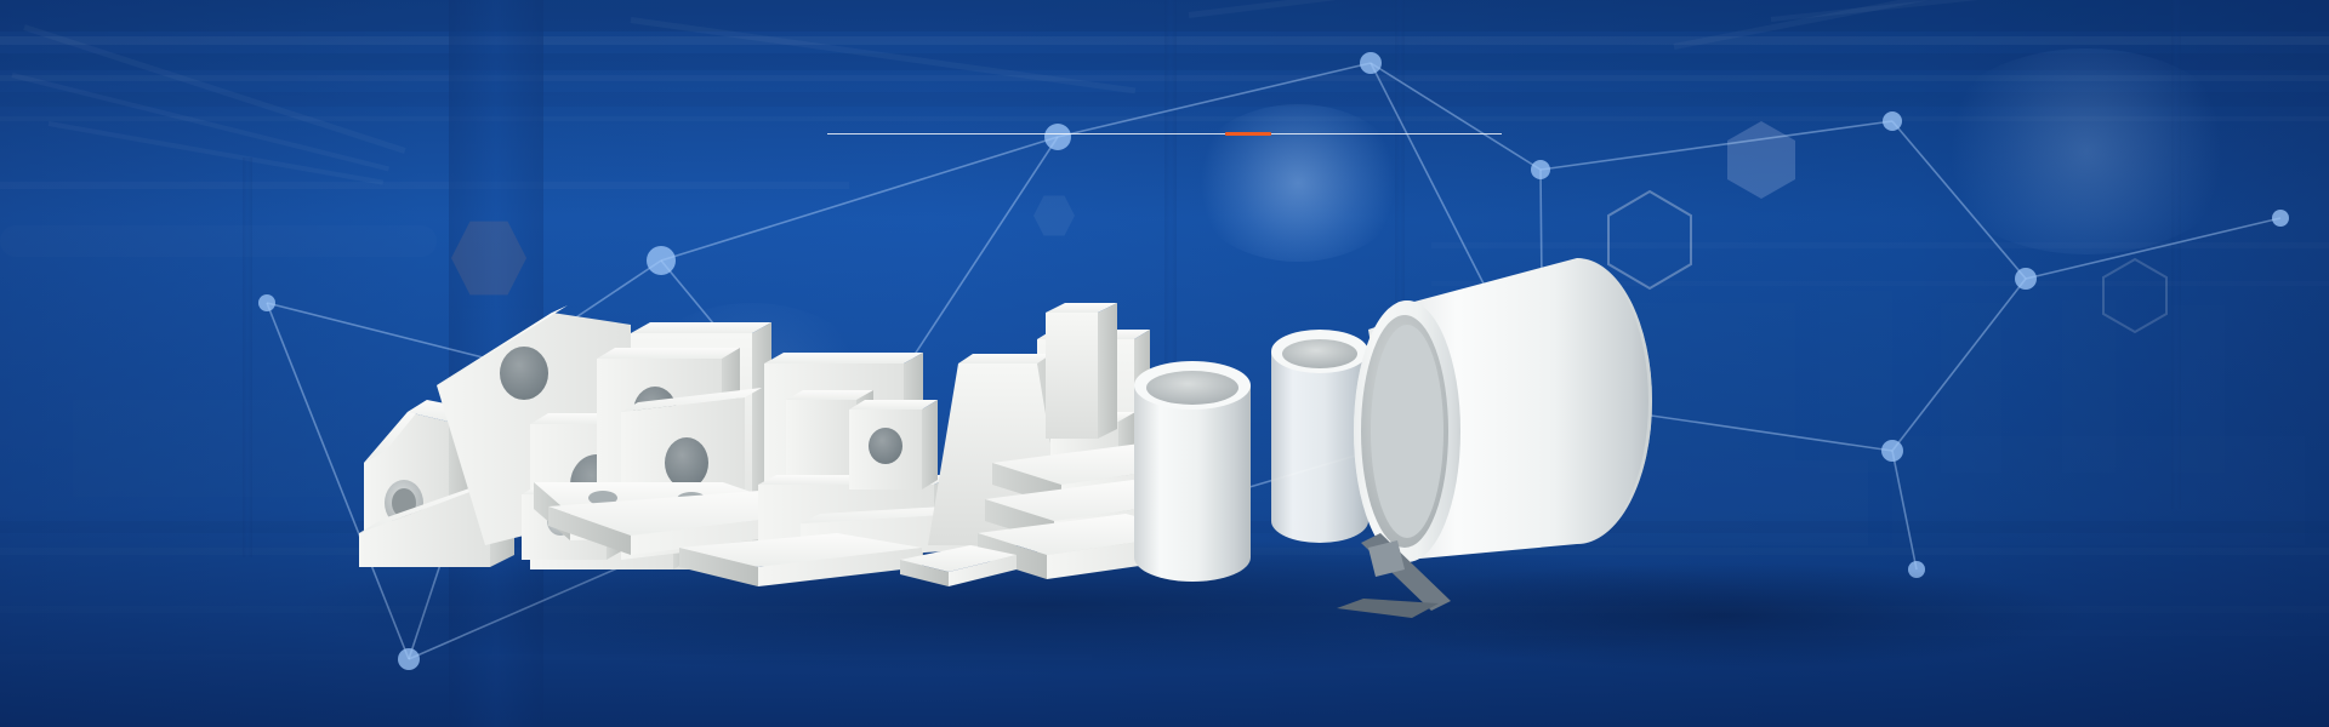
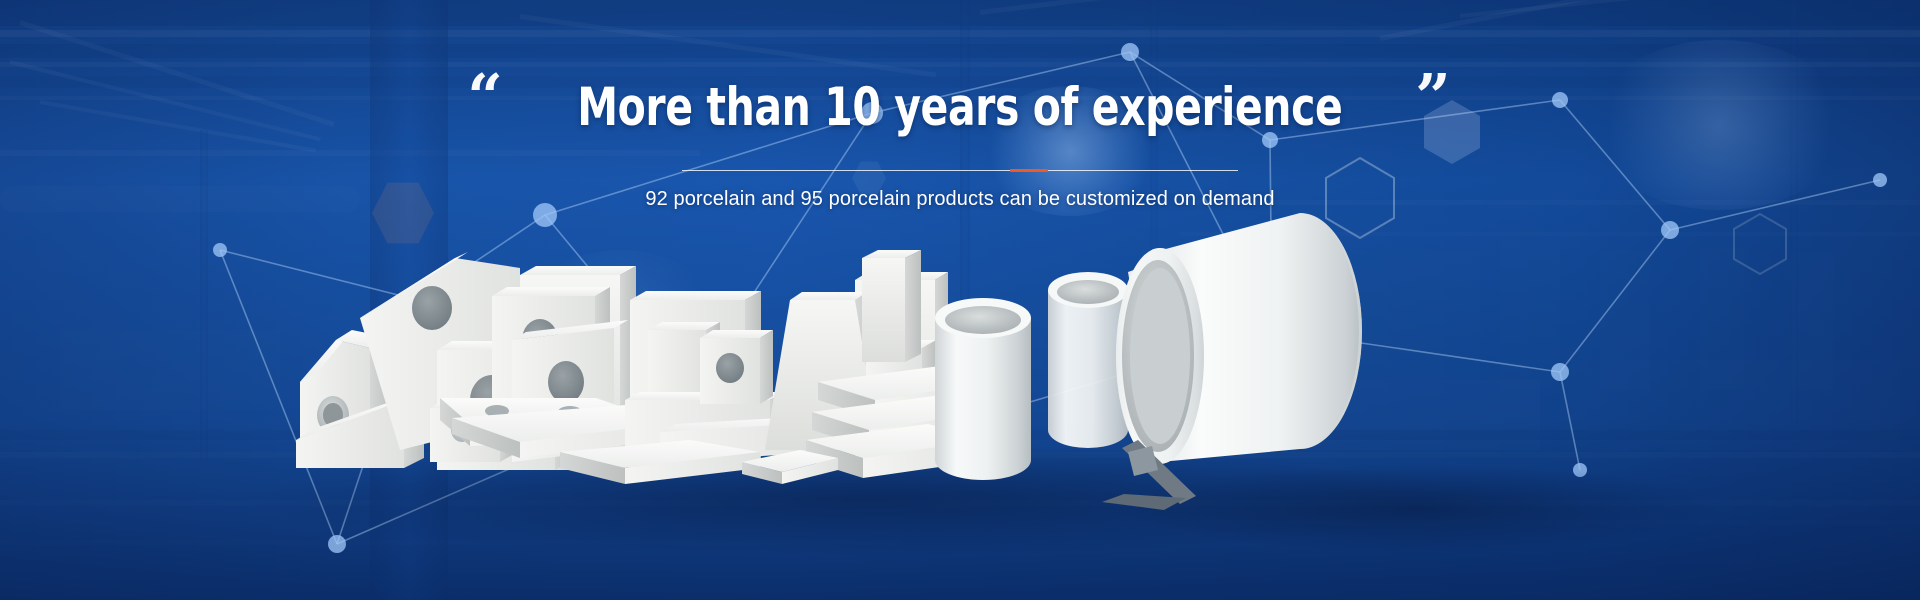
+ “
+ More than 10 years of experience
+ ”
+ 92 porcelain and 95 porcelain products can be customized on demand
